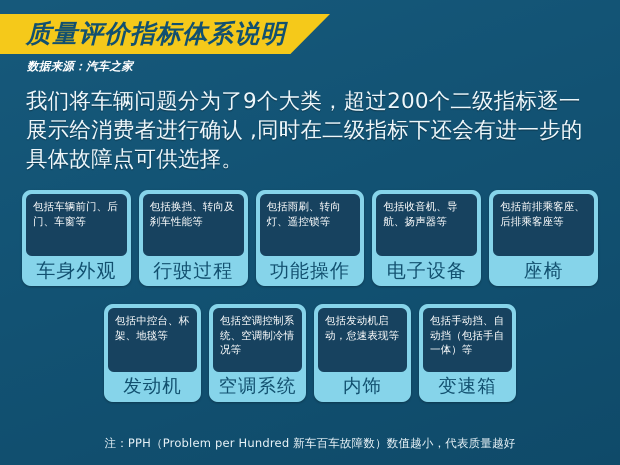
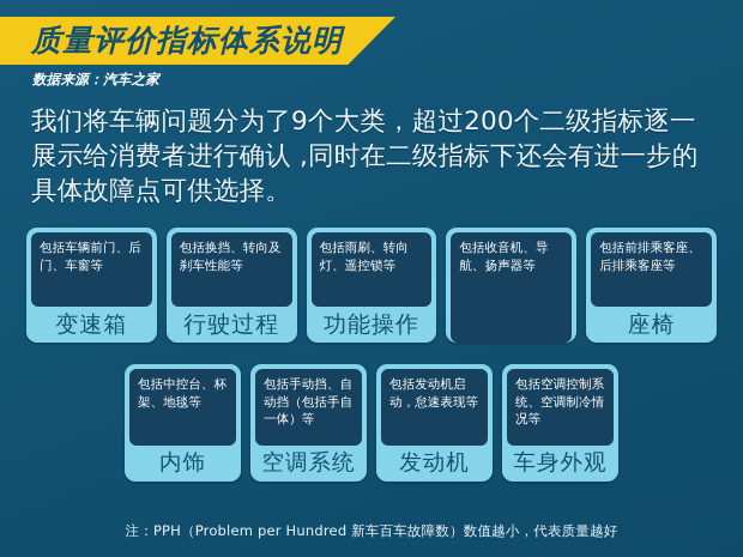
  质量评价指标体系说明
  数据来源：汽车之家
  我们将车辆问题分为了9个大类，超过200个二级指标逐一展示给消费者进行确认 ,同时在二级指标下还会有进一步的具体故障点可供选择。
  包括车辆前门、后门、车窗等
- 车身外观
+ 变速箱
  包括换挡、转向及刹车性能等
  行驶过程
  包括雨刷、转向灯、遥控锁等
  功能操作
  包括收音机、导航、扬声器等
- 电子设备
  包括前排乘客座、后排乘客座等
  座椅
  包括中控台、杯架、地毯等
- 发动机
+ 内饰
- 包括空调控制系统、空调制冷情况等
+ 包括手动挡、自动挡（包括手自一体）等
  空调系统
  包括发动机启动，怠速表现等
- 内饰
+ 发动机
- 包括手动挡、自动挡（包括手自一体）等
+ 包括空调控制系统、空调制冷情况等
- 变速箱
+ 车身外观
  注：PPH（Problem per Hundred 新车百车故障数）数值越小，代表质量越好
